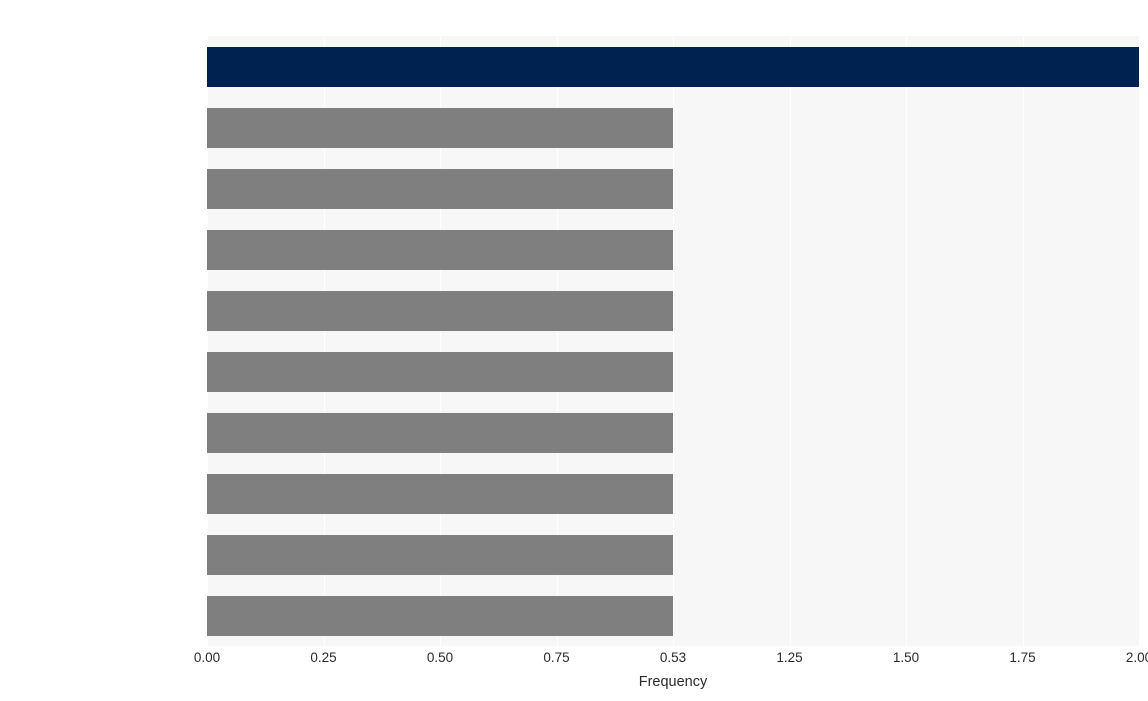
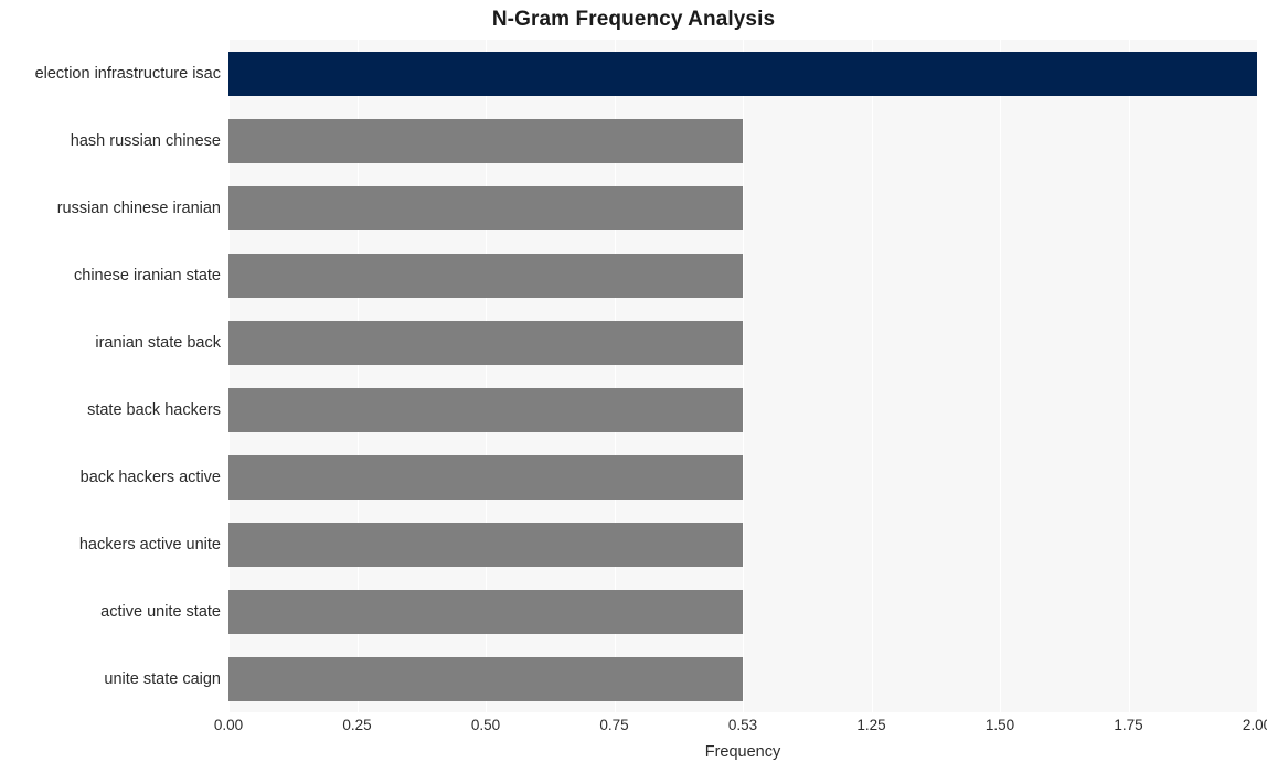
+ N-Gram Frequency Analysis
+ election infrastructure isac
+ hash russian chinese
+ russian chinese iranian
+ chinese iranian state
+ iranian state back
+ state back hackers
+ back hackers active
+ hackers active unite
+ active unite state
+ unite state caign
  0.00
  0.25
  0.50
  0.75
  0.53
  1.25
  1.50
  1.75
  2.0
  Frequency
